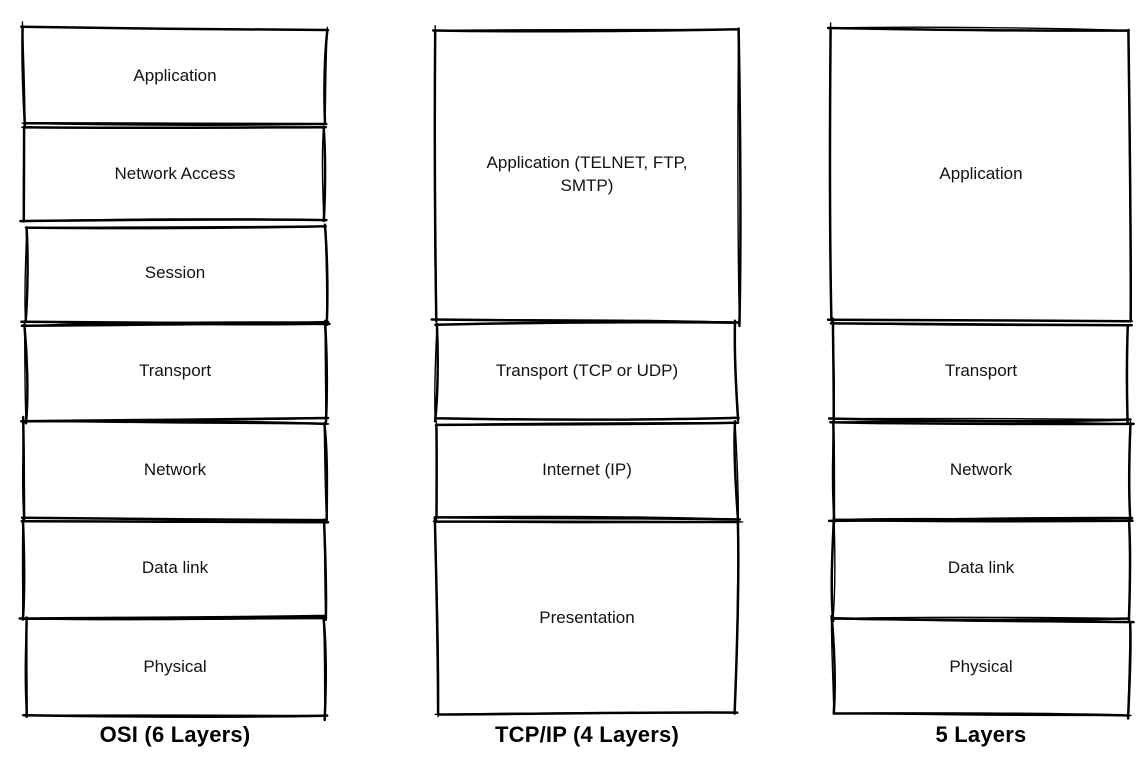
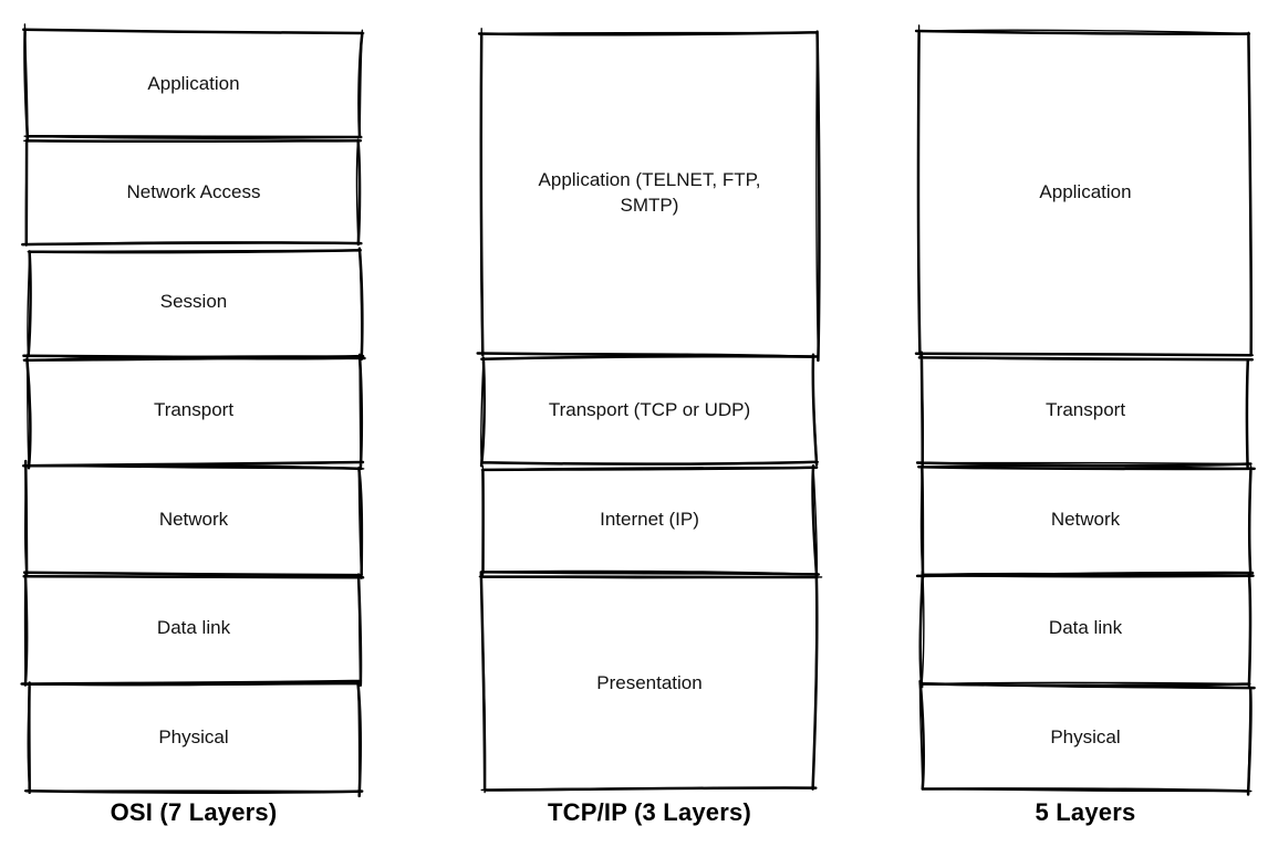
  Application
  Network Access
  Session
  Transport
  Network
  Data link
  Physical
- OSI (6 Layers)
+ OSI (7 Layers)
  Application (TELNET, FTP, SMTP)
  Transport (TCP or UDP)
  Internet (IP)
  Presentation
- TCP/IP (4 Layers)
+ TCP/IP (3 Layers)
  Application
  Transport
  Network
  Data link
  Physical
  5 Layers
